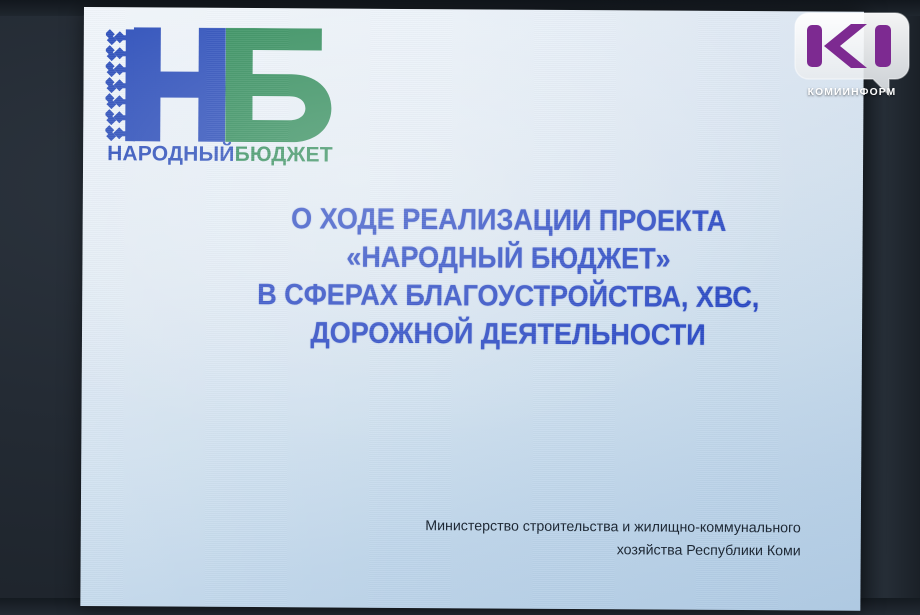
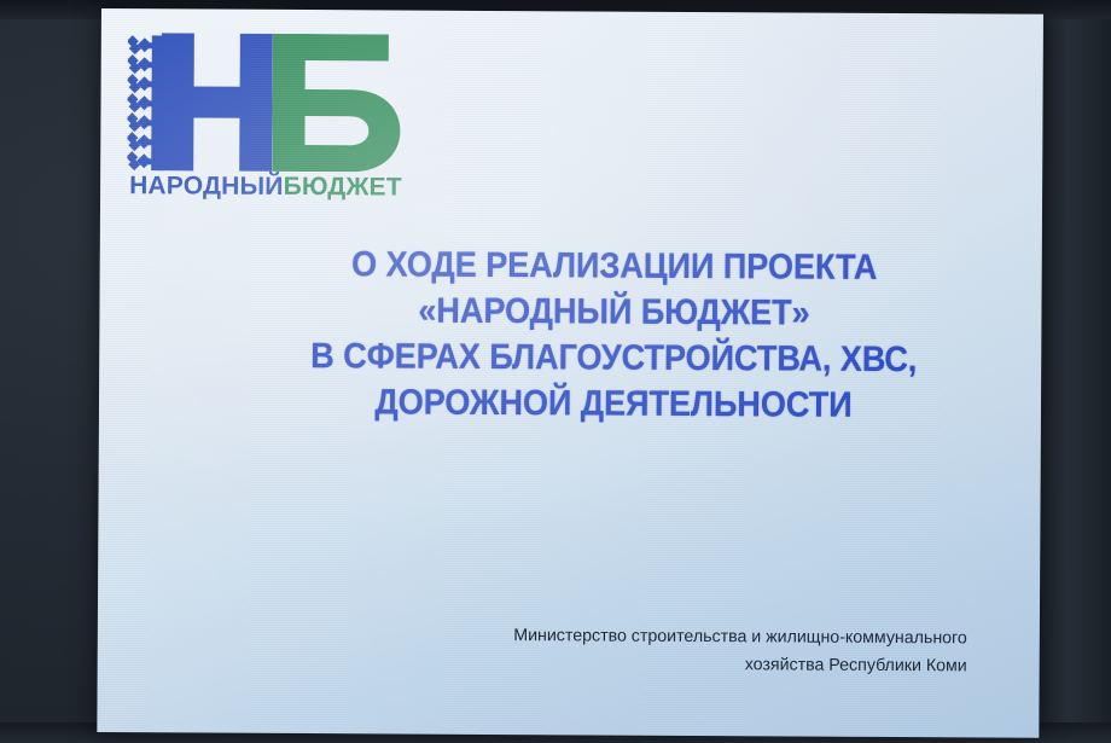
- КОМИИНФОРМ
